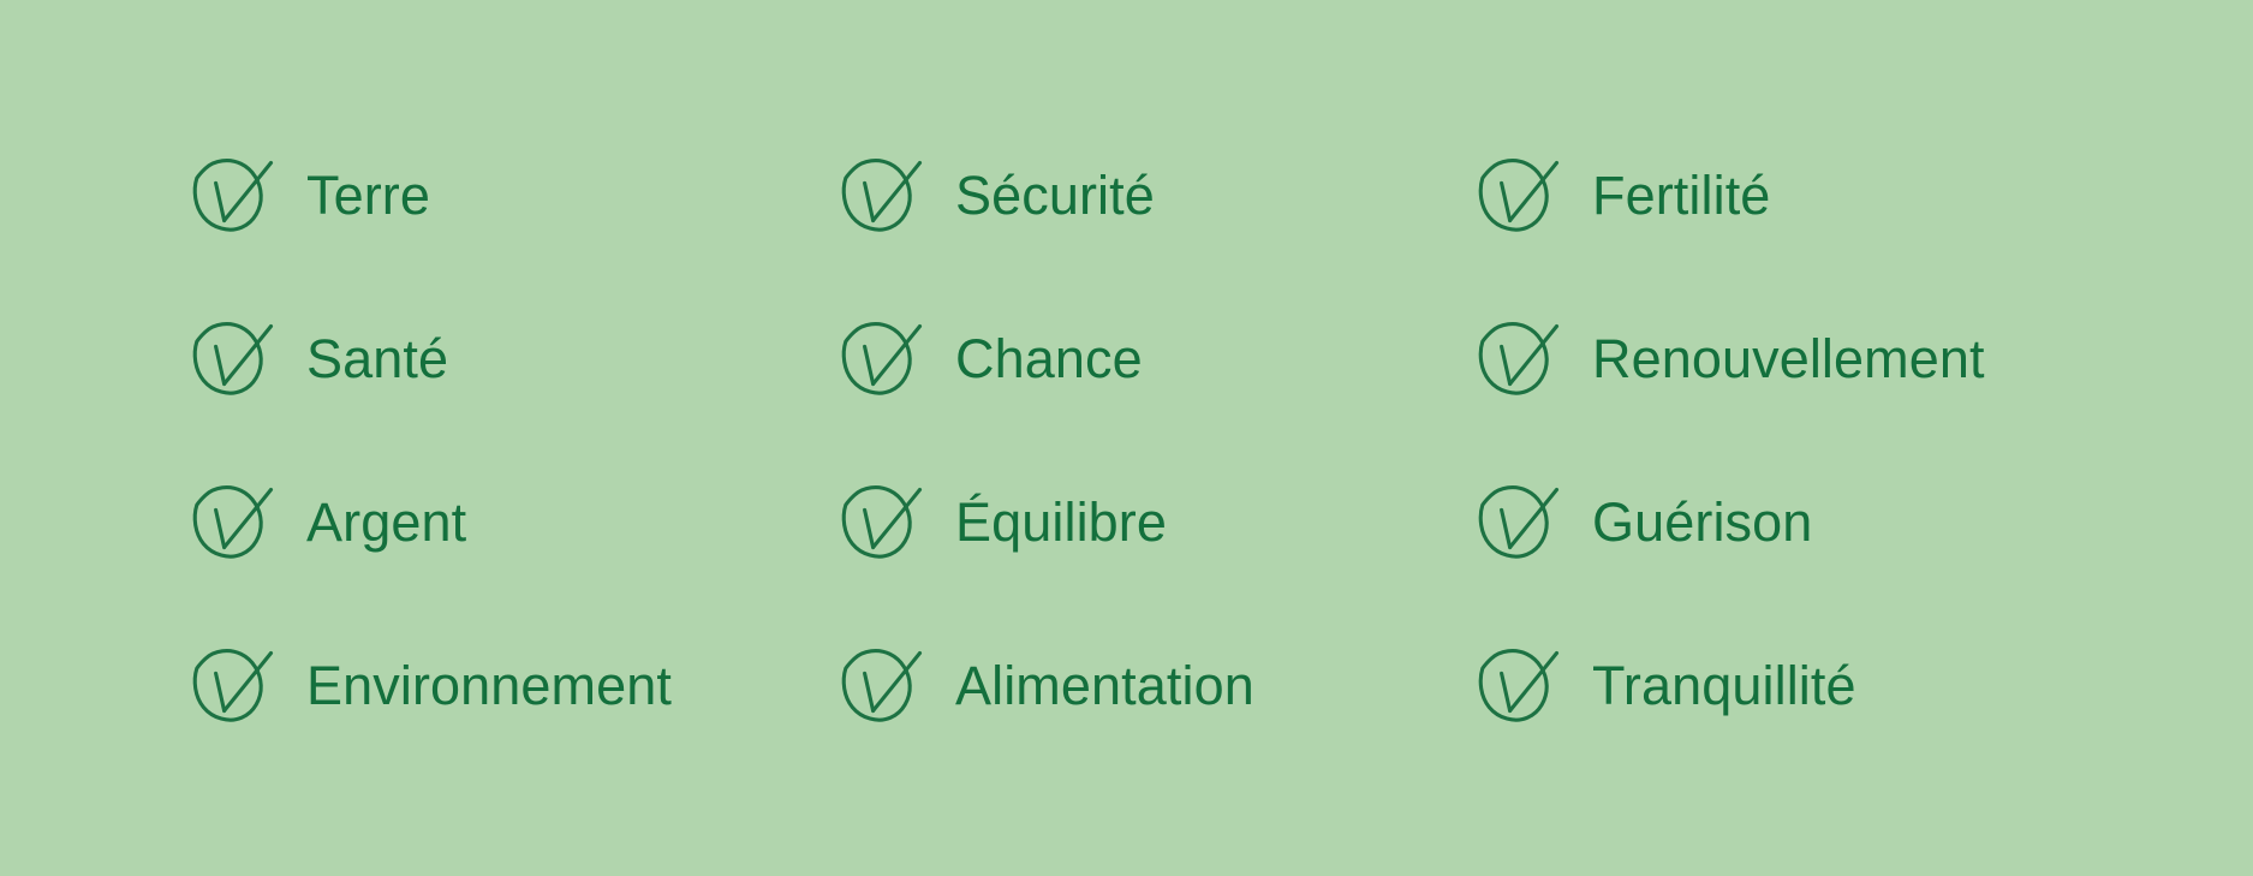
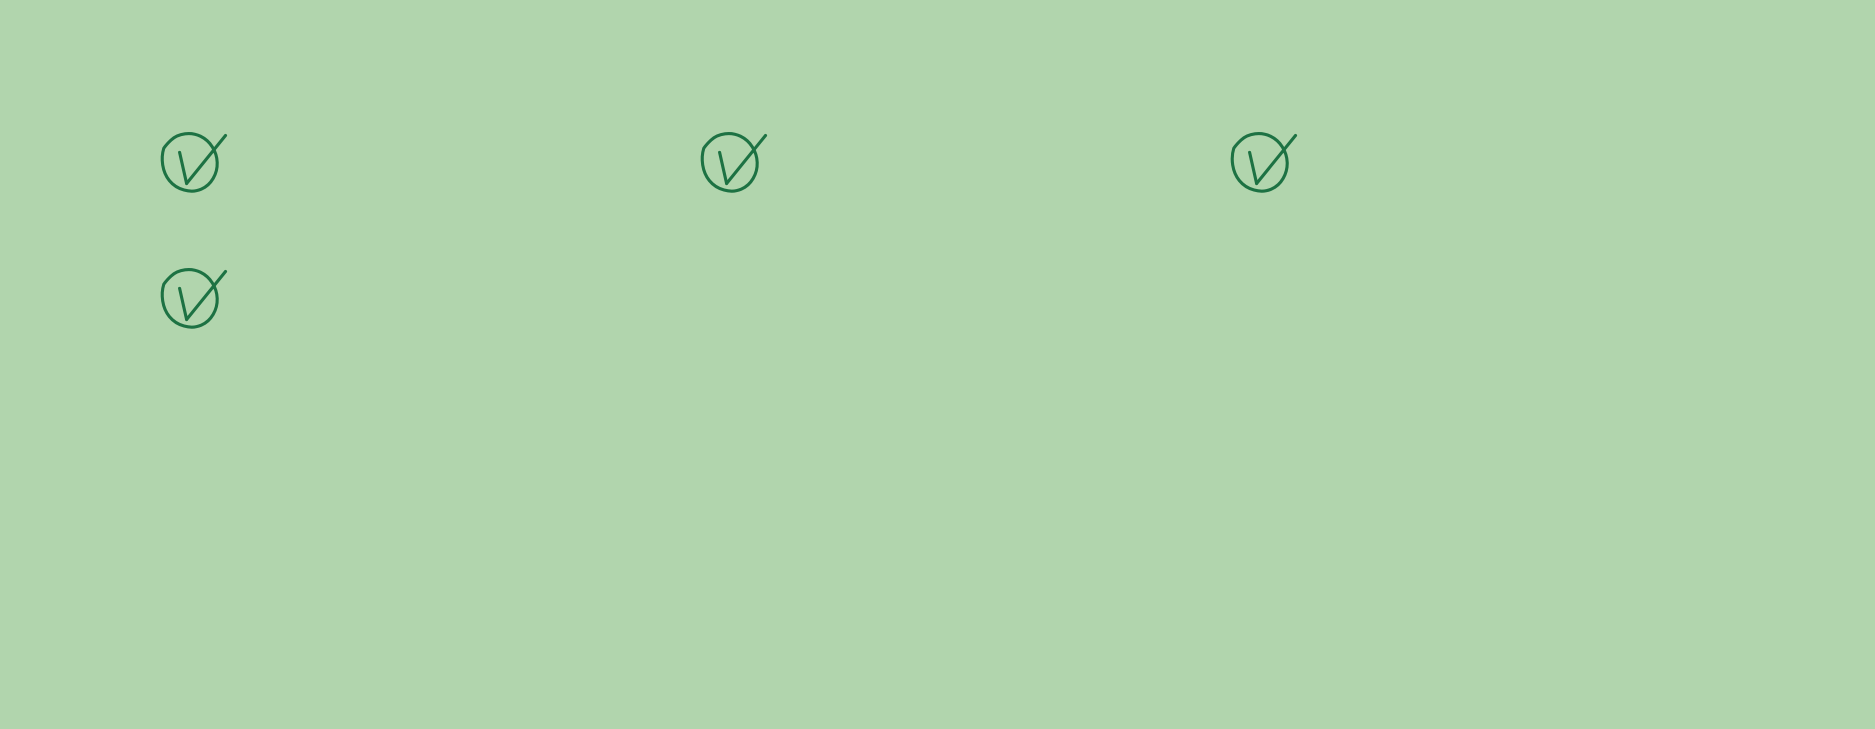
- Terre
- Sécurité
- Fertilité
- Santé
- Chance
- Renouvellement
- Argent
- Équilibre
- Guérison
- Environnement
- Alimentation
- Tranquillité
